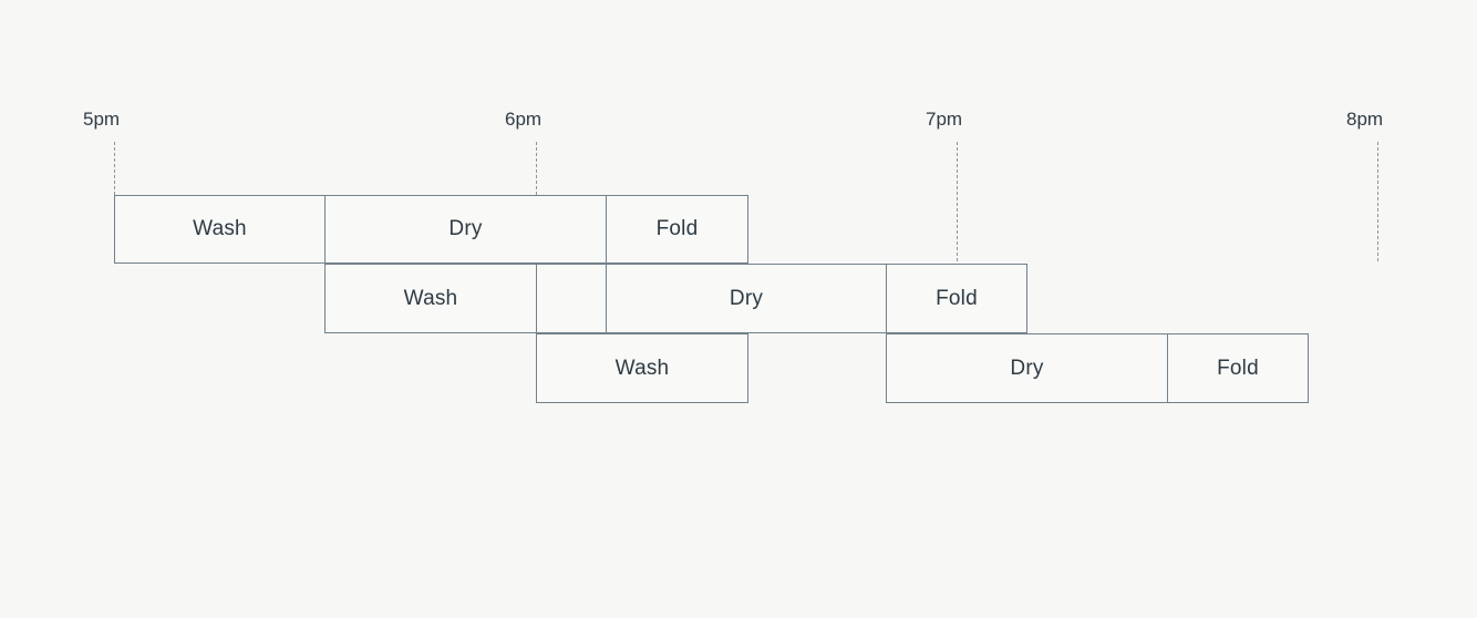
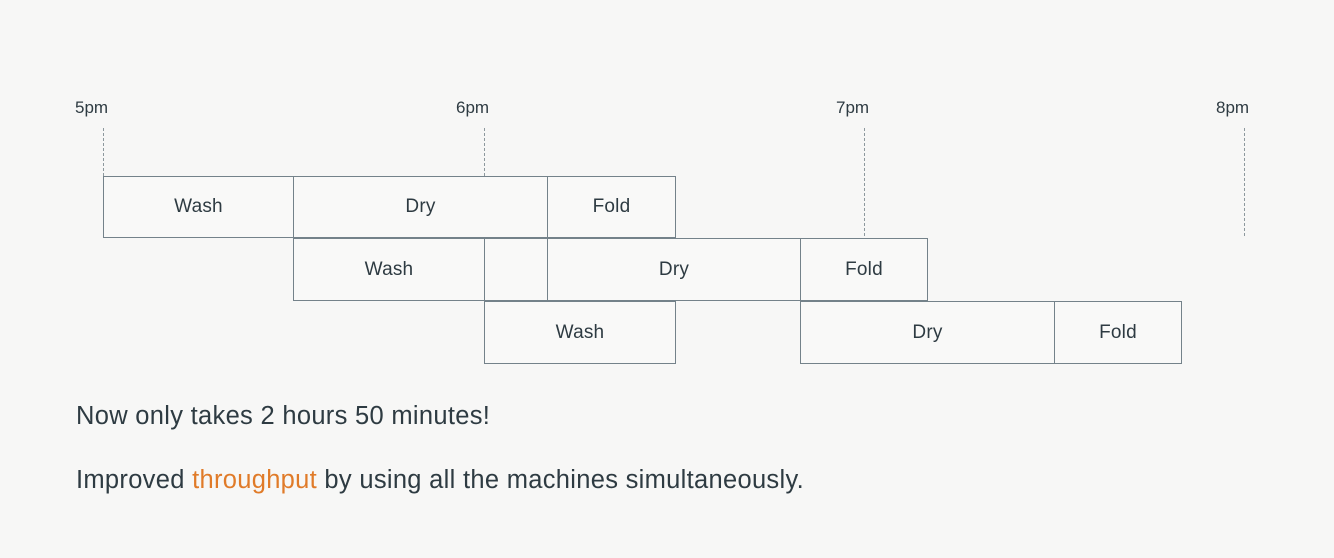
  5pm
  6pm
  7pm
  8pm
  Wash
  Dry
  Fold
  Wash
  Dry
  Fold
  Wash
  Dry
  Fold
+ Now only takes 2 hours 50 minutes!
+ Improved throughput by using all the machines simultaneously.
